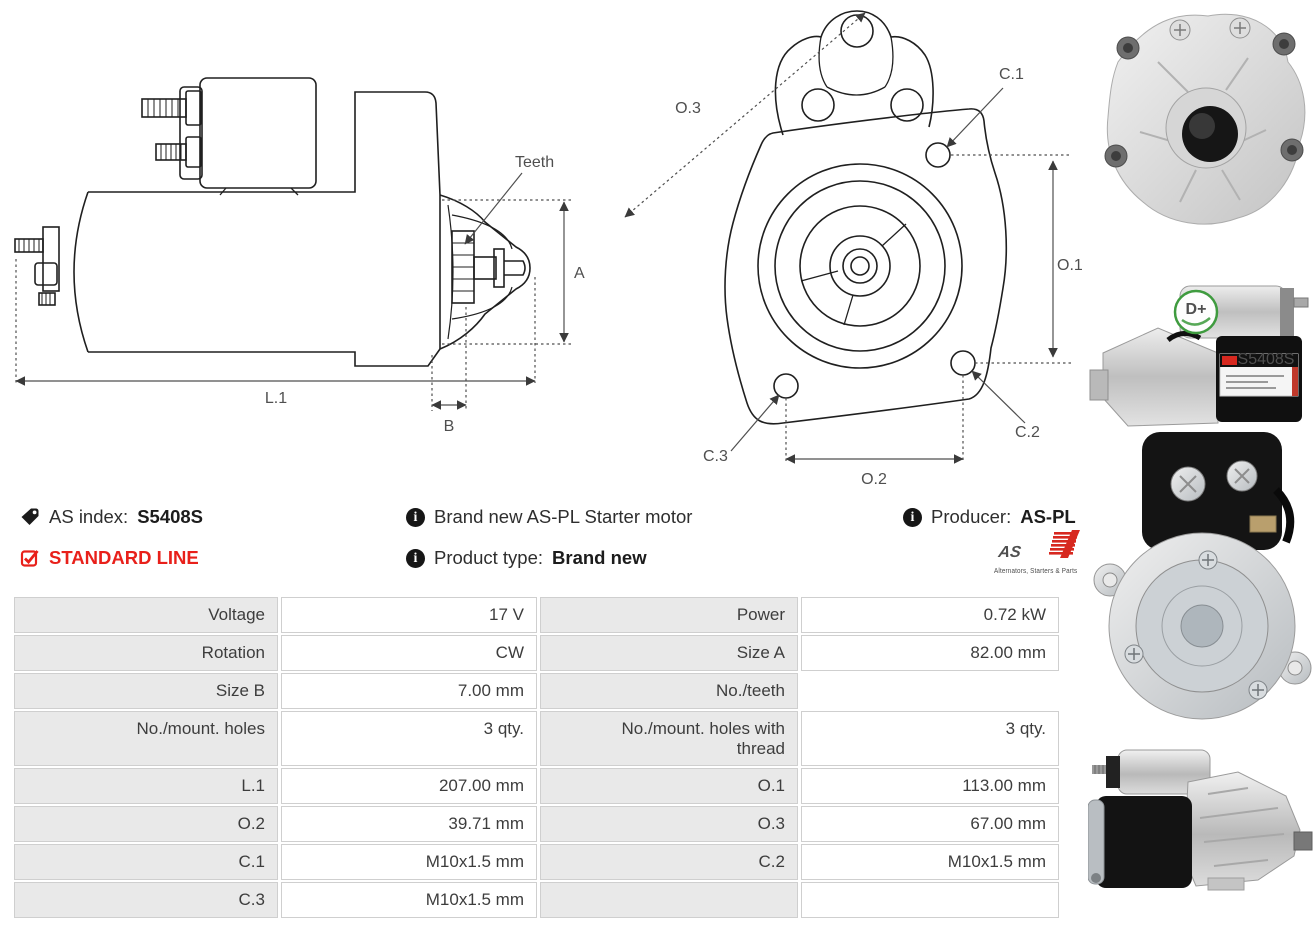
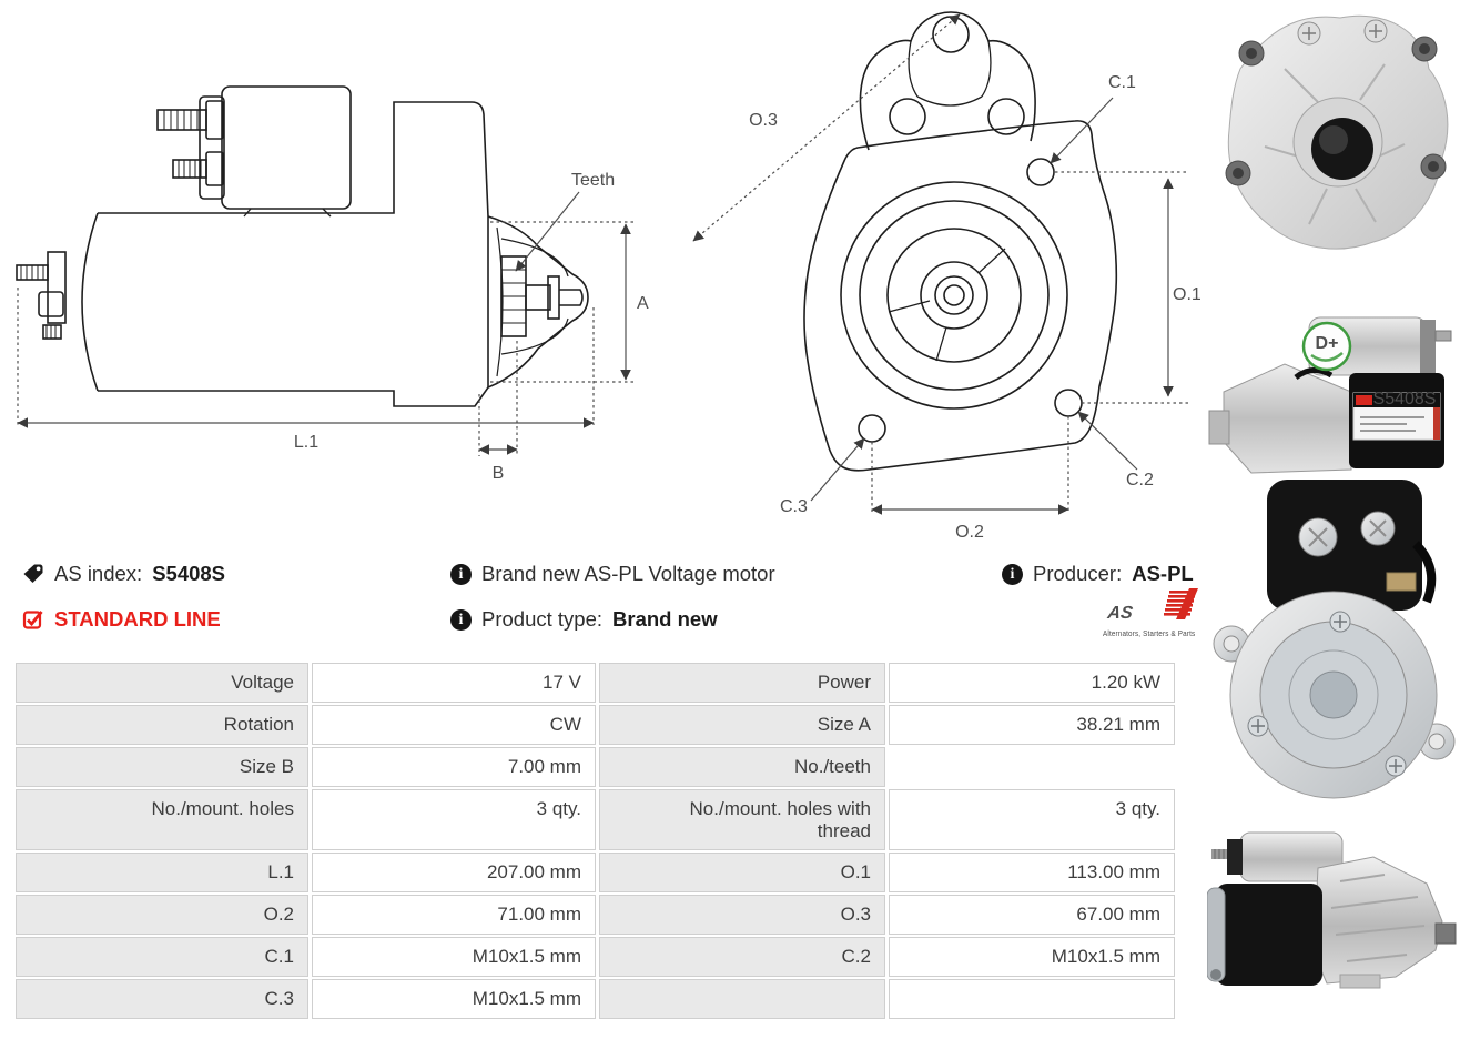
  L.1
  B
  A
  Teeth
  O.3
  C.1
  O.1
  C.2
  C.3
  O.2
  S5408S
  D+
  AS index:
  S5408S
  STANDARD LINE
  i
- Brand new AS-PL Starter motor
+ Brand new AS-PL Voltage motor
  i
  Product type:
  Brand new
  i
  Producer:
  AS-PL
  Alternators, Starters & Parts
  Voltage
  17 V
  Power
- 0.72 kW
+ 1.20 kW
  Rotation
  CW
  Size A
- 82.00 mm
+ 38.21 mm
  Size B
  7.00 mm
  No./teeth
  No./mount. holes
  3 qty.
  No./mount. holes with thread
  3 qty.
  L.1
  207.00 mm
  O.1
  113.00 mm
  O.2
- 39.71 mm
+ 71.00 mm
  O.3
  67.00 mm
  C.1
  M10x1.5 mm
  C.2
  M10x1.5 mm
  C.3
  M10x1.5 mm
